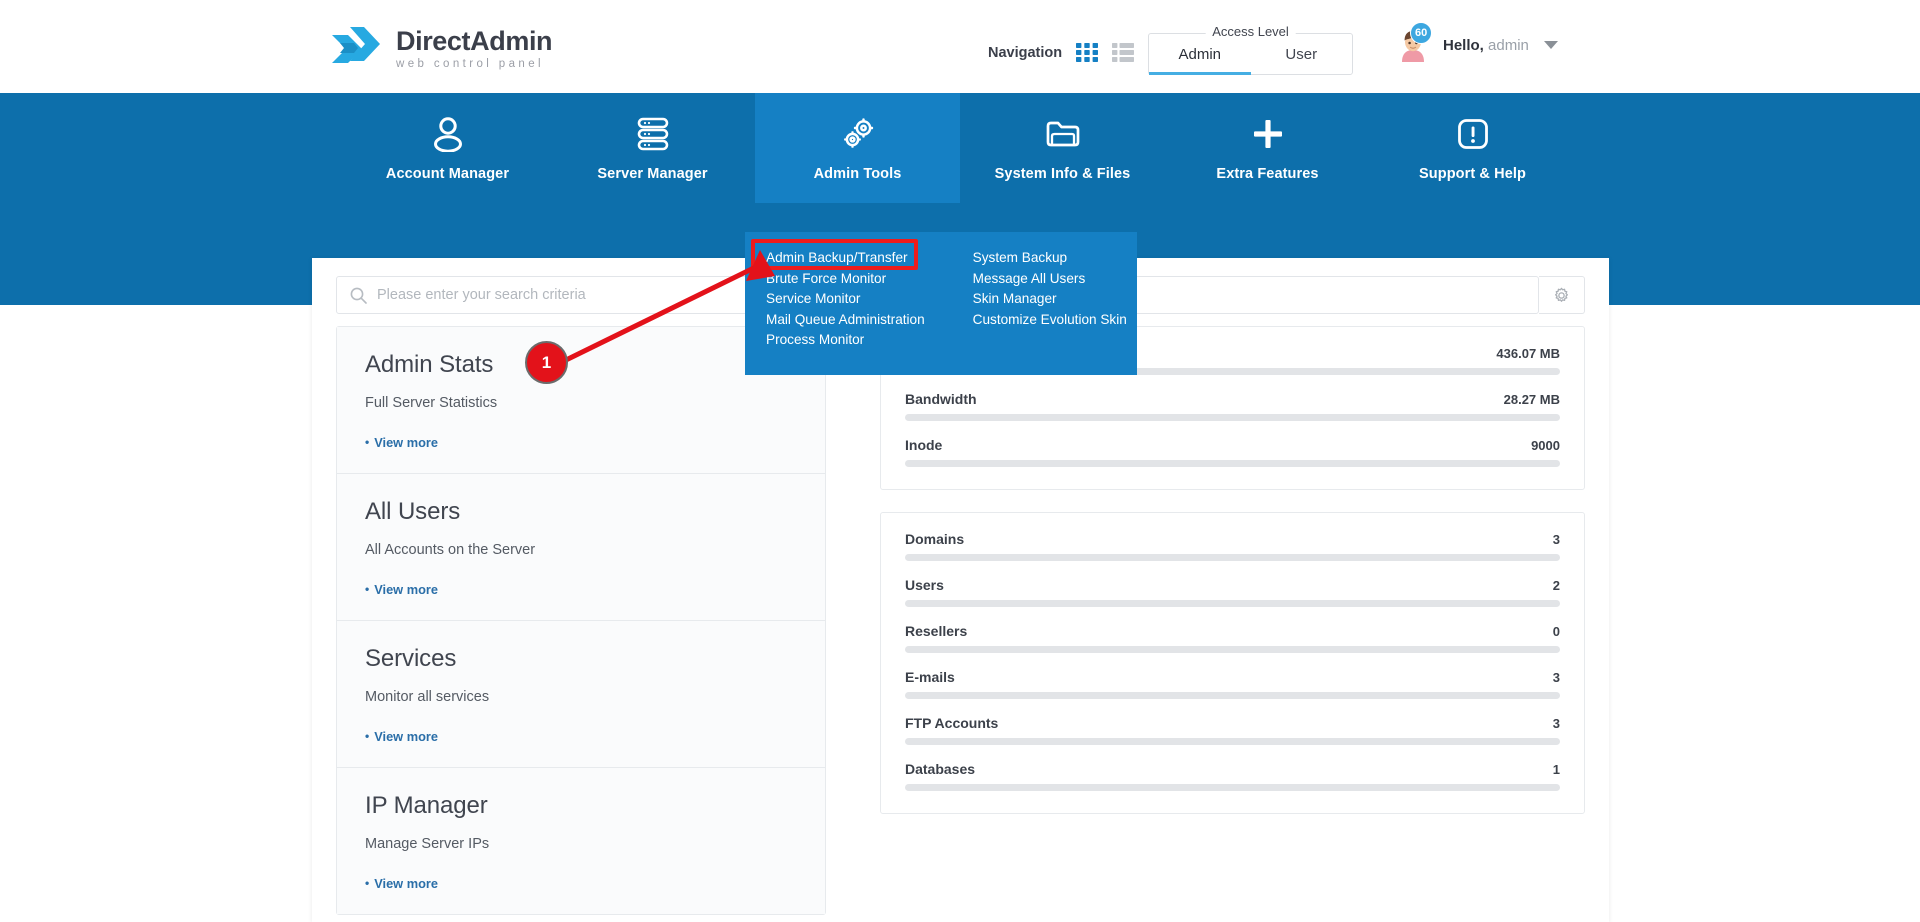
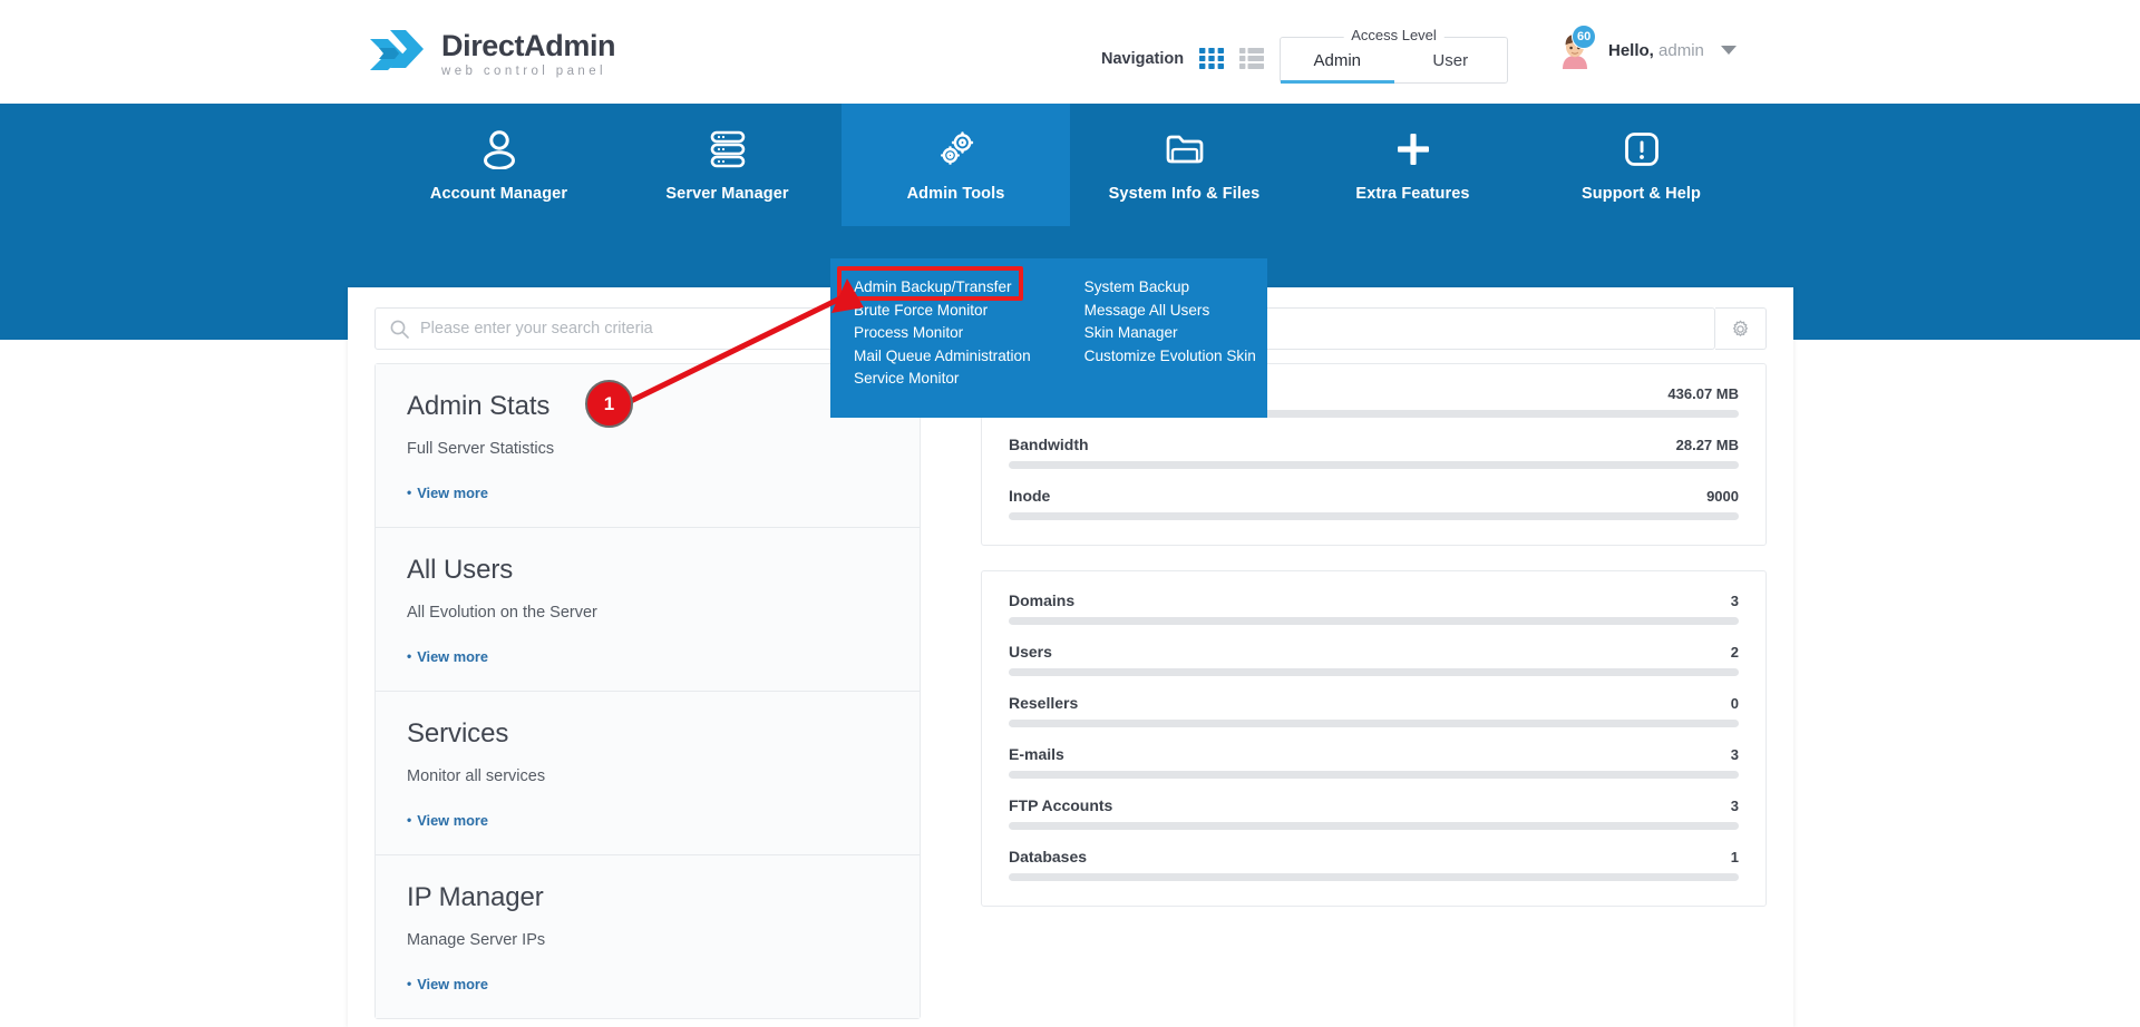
  DirectAdmin
  web control panel
  Navigation
  Access Level
  Admin
  User
  60
  Hello, admin
  Account Manager
  Server Manager
  Admin Tools
  System Info & Files
  Extra Features
  Support & Help
  Please enter your search criteria
  Admin Stats
  Full Server Statistics
  •
  View more
  All Users
- All Accounts on the Server
+ All Evolution on the Server
  •
  View more
  Services
  Monitor all services
  •
  View more
  IP Manager
  Manage Server IPs
  •
  View more
  436.07 MB
  Bandwidth
  28.27 MB
  Inode
  9000
  Domains
  3
  Users
  2
  Resellers
  0
  E-mails
  3
  FTP Accounts
  3
  Databases
  1
  Admin Backup/Transfer
  Brute Force Monitor
- Service Monitor
+ Process Monitor
  Mail Queue Administration
- Process Monitor
+ Service Monitor
  System Backup
  Message All Users
  Skin Manager
  Customize Evolution Skin
  1
